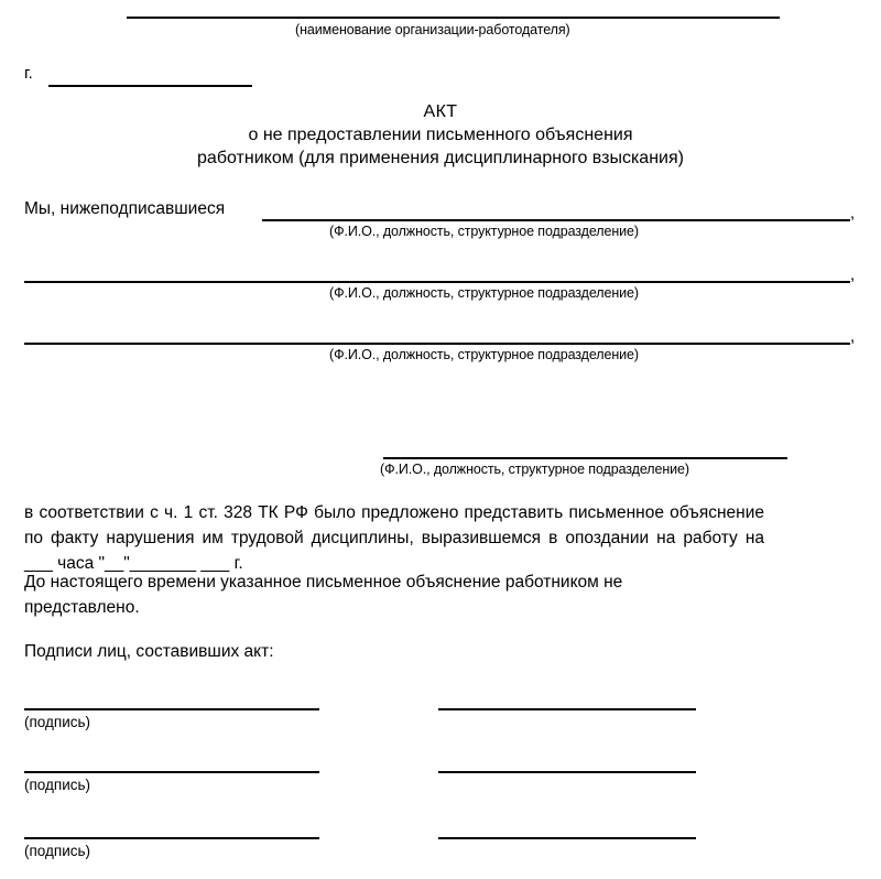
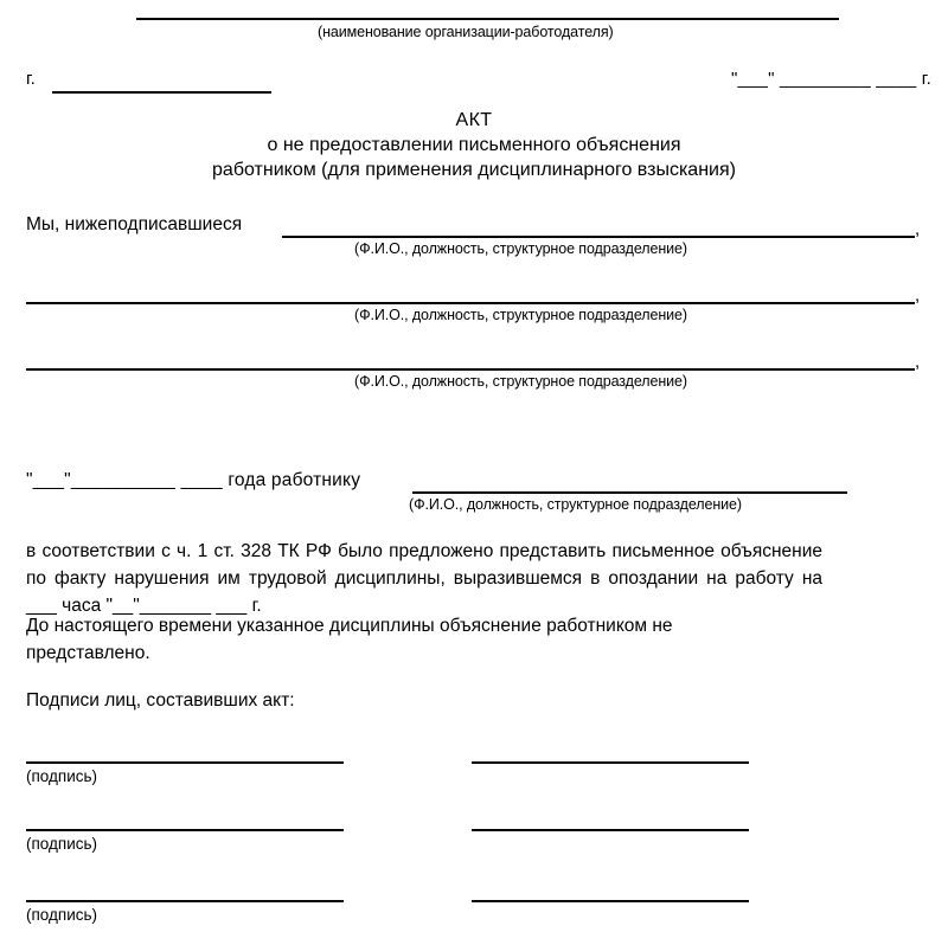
  (наименование организации-работодателя)
  г.
+ "___" _________ ____ г.
  АКТ
  о не предоставлении письменного объяснения
  работником (для применения дисциплинарного взыскания)
  Мы, нижеподписавшиеся
  ,
  (Ф.И.О., должность, структурное подразделение)
  ,
  (Ф.И.О., должность, структурное подразделение)
  ,
  (Ф.И.О., должность, структурное подразделение)
+ "___"__________ ____ года работнику
  (Ф.И.О., должность, структурное подразделение)
  в соответствии с ч. 1 ст. 328 ТК РФ было предложено представить письменное объяснение по факту нарушения им трудовой дисциплины, выразившемся в опоздании на работу на ___ часа "__"_______ ___ г.
- До настоящего времени указанное письменное объяснение работником не
+ До настоящего времени указанное дисциплины объяснение работником не
  представлено.
  Подписи лиц, составивших акт:
  (подпись)
  (подпись)
  (подпись)
